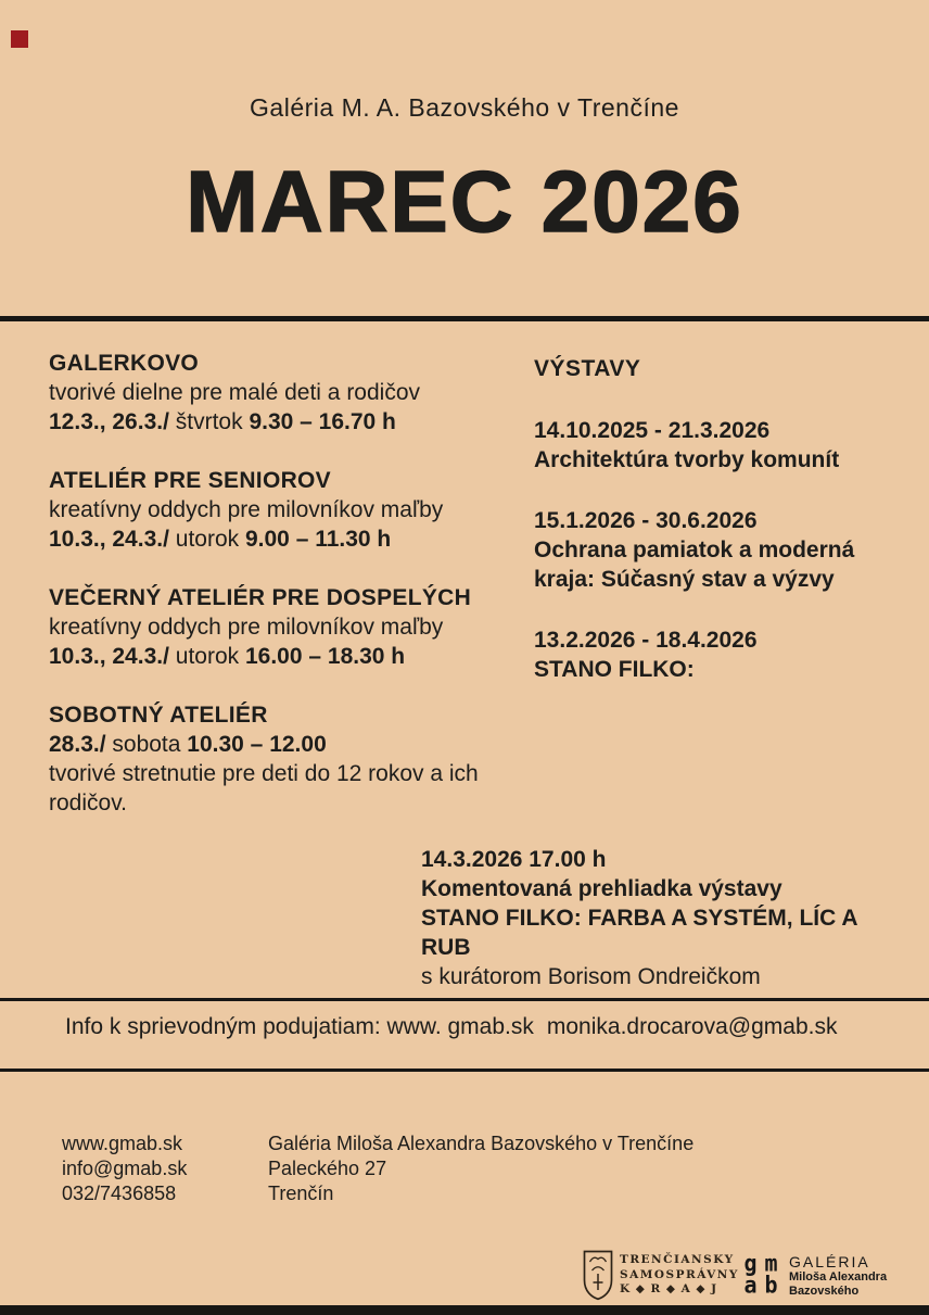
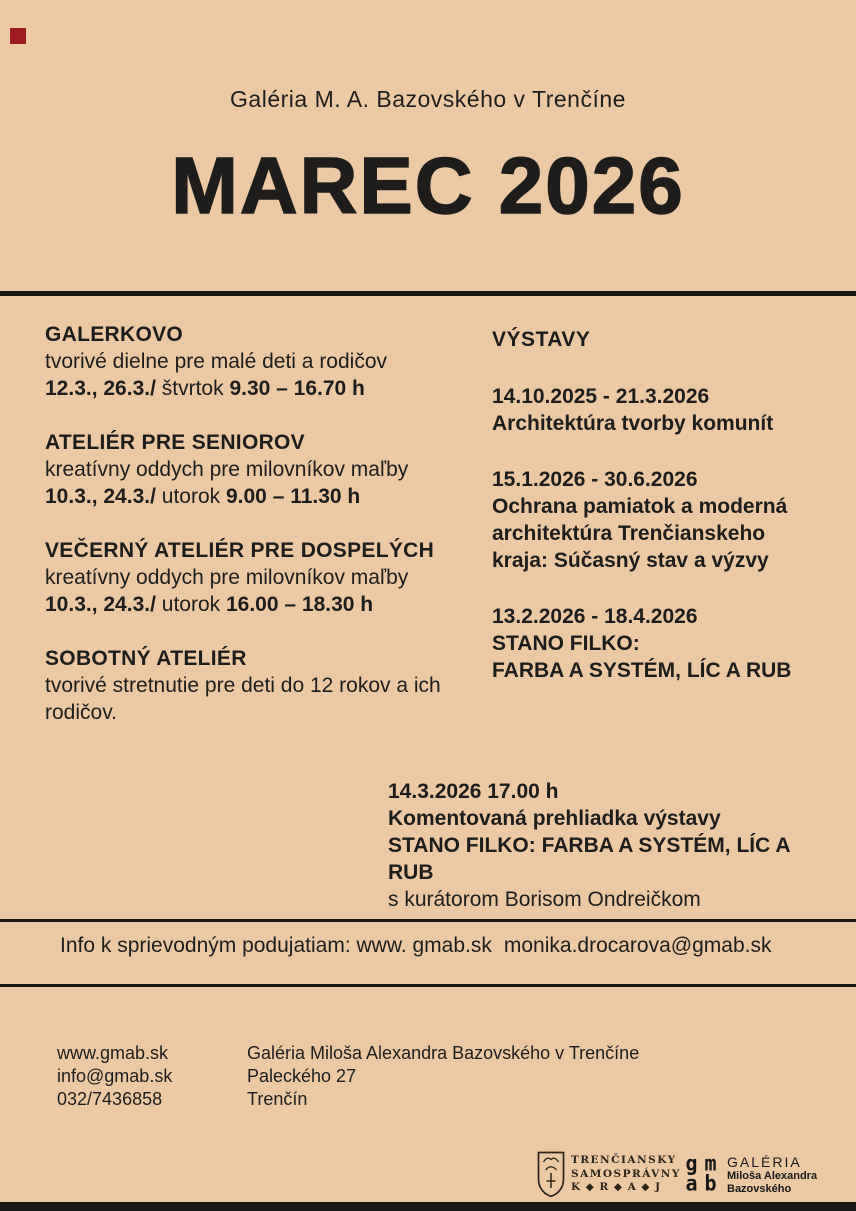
  Galéria M. A. Bazovského v Trenčíne
  MAREC 2026
  GALERKOVO
  tvorivé dielne pre malé deti a rodičov
  12.3., 26.3./ štvrtok 9.30 – 16.70 h
  ATELIÉR PRE SENIOROV
  kreatívny oddych pre milovníkov maľby
  10.3., 24.3./ utorok 9.00 – 11.30 h
  VEČERNÝ ATELIÉR PRE DOSPELÝCH
  kreatívny oddych pre milovníkov maľby
  10.3., 24.3./ utorok 16.00 – 18.30 h
  SOBOTNÝ ATELIÉR
- 28.3./ sobota 10.30 – 12.00
  tvorivé stretnutie pre deti do 12 rokov a ich rodičov.
  VÝSTAVY
  14.10.2025 - 21.3.2026
  Architektúra tvorby komunít
  15.1.2026 - 30.6.2026
  Ochrana pamiatok a moderná
+ architektúra Trenčianskeho
  kraja: Súčasný stav a výzvy
  13.2.2026 - 18.4.2026
  STANO FILKO:
+ FARBA A SYSTÉM, LÍC A RUB
  14.3.2026 17.00 h
  Komentovaná prehliadka výstavy
  STANO FILKO: FARBA A SYSTÉM, LÍC A RUB
  s kurátorom Borisom Ondreičkom
  Info k sprievodným podujatiam: www. gmab.sk monika.drocarova@gmab.sk
  www.gmab.sk
  info@gmab.sk
  032/7436858
  Galéria Miloša Alexandra Bazovského v Trenčíne
  Paleckého 27
  Trenčín
  TRENČIANSKY
  SAMOSPRÁVNY
  K ◆ R ◆ A ◆ J
  g
  m
  a
  b
  GALÉRIA
  Miloša Alexandra
  Bazovského
